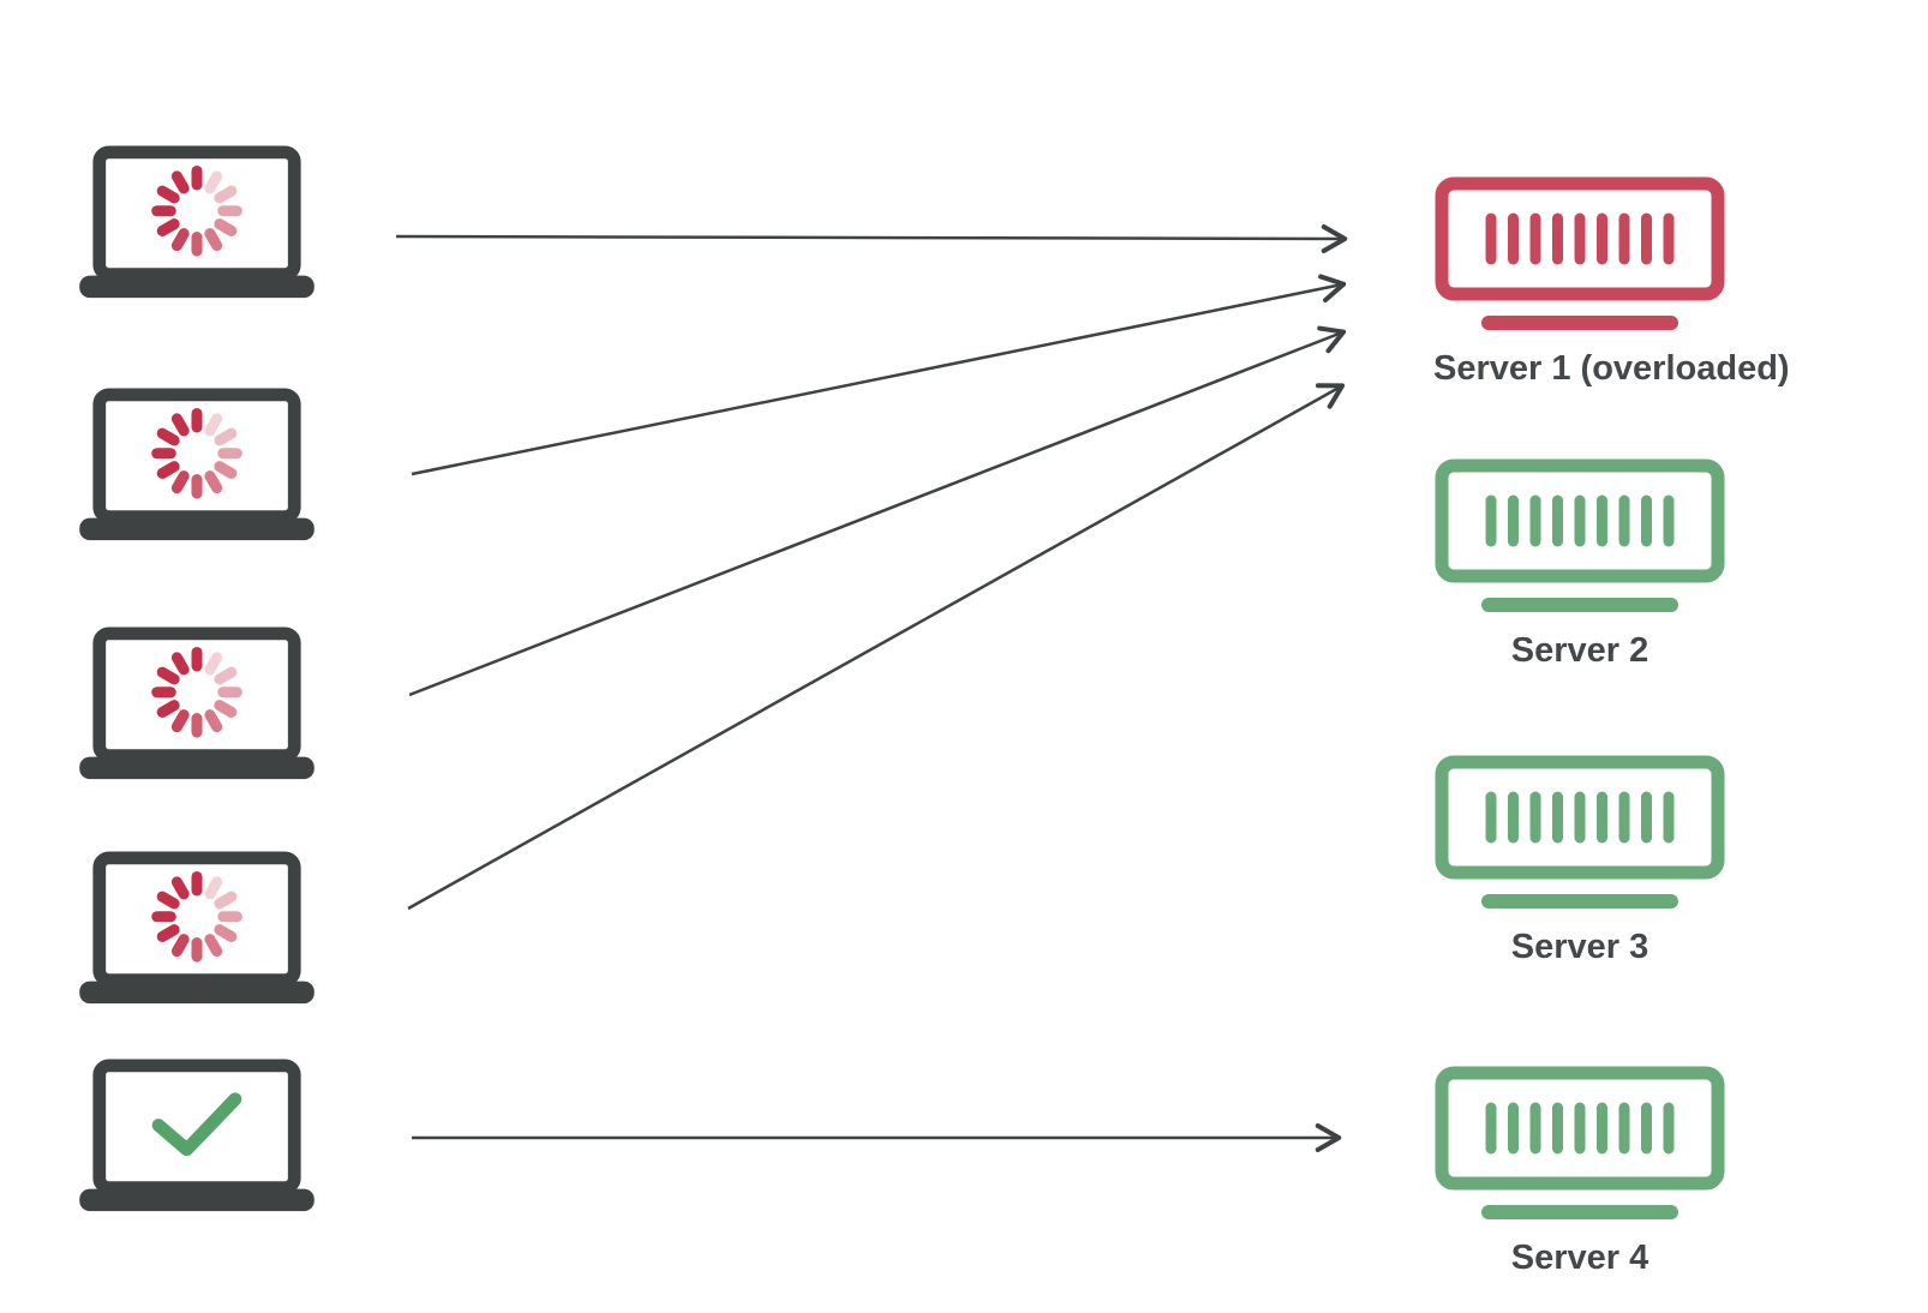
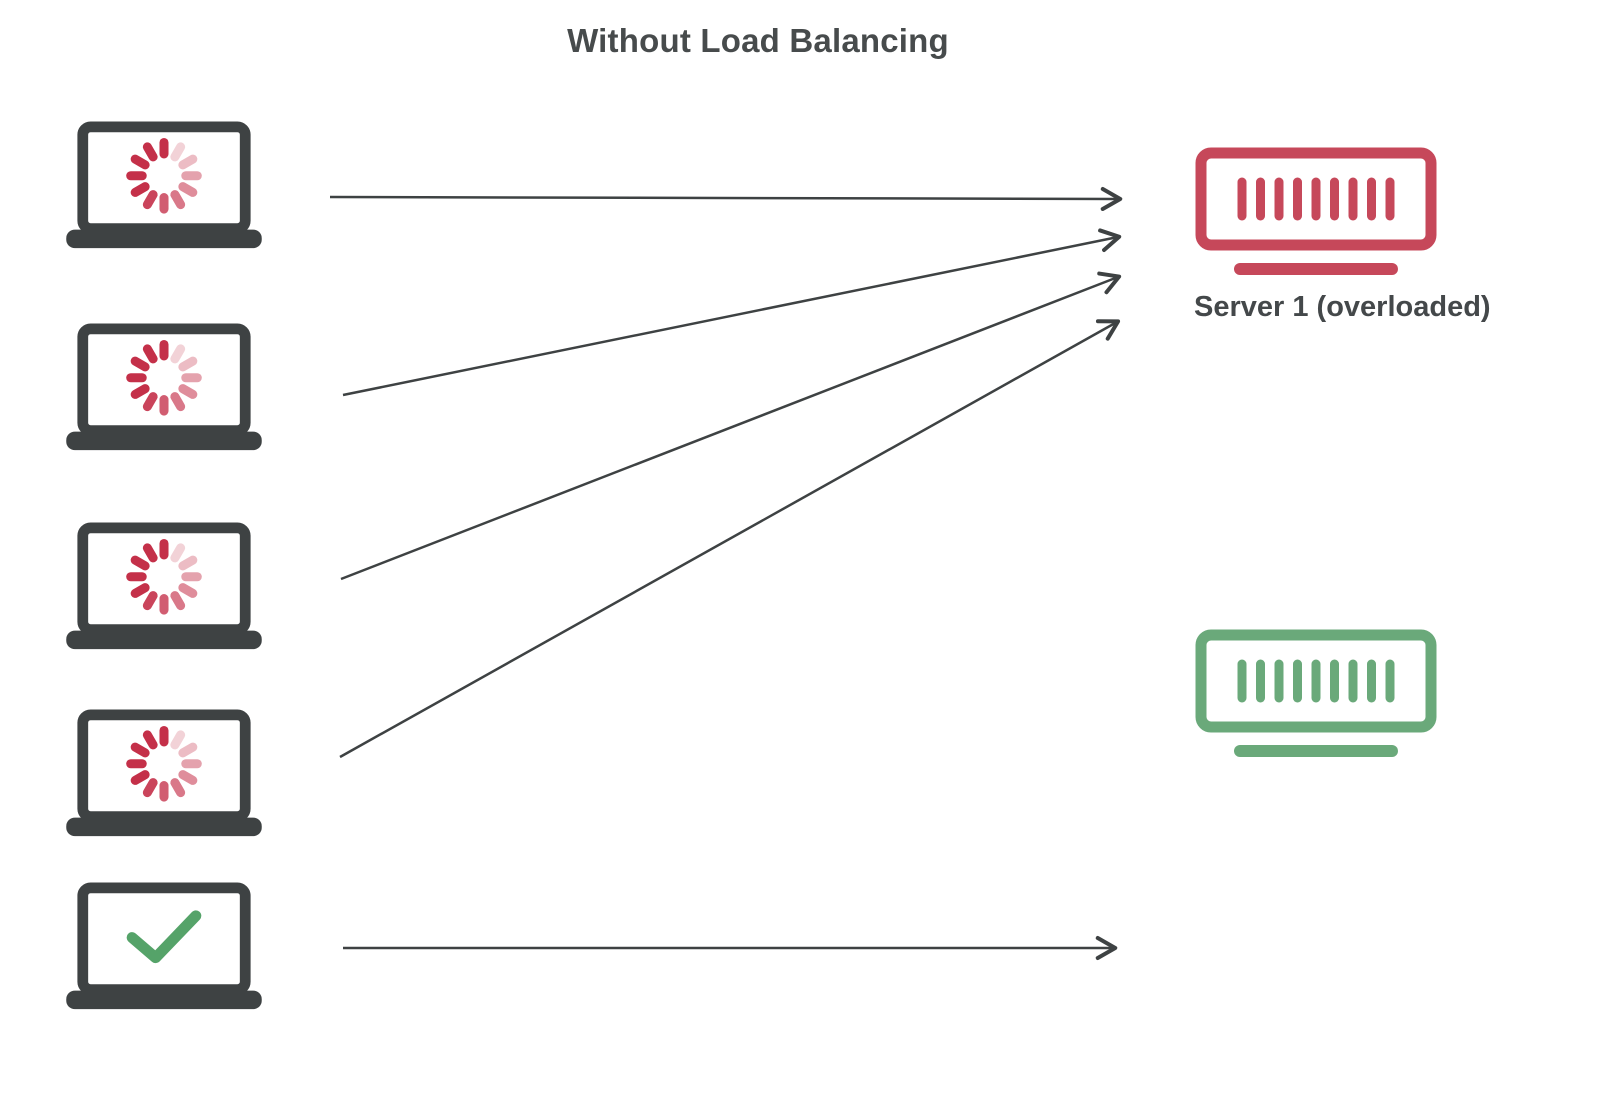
+ Without Load Balancing
  Server 1 (overloa
- Server 2
- Server 3
- Server 4
